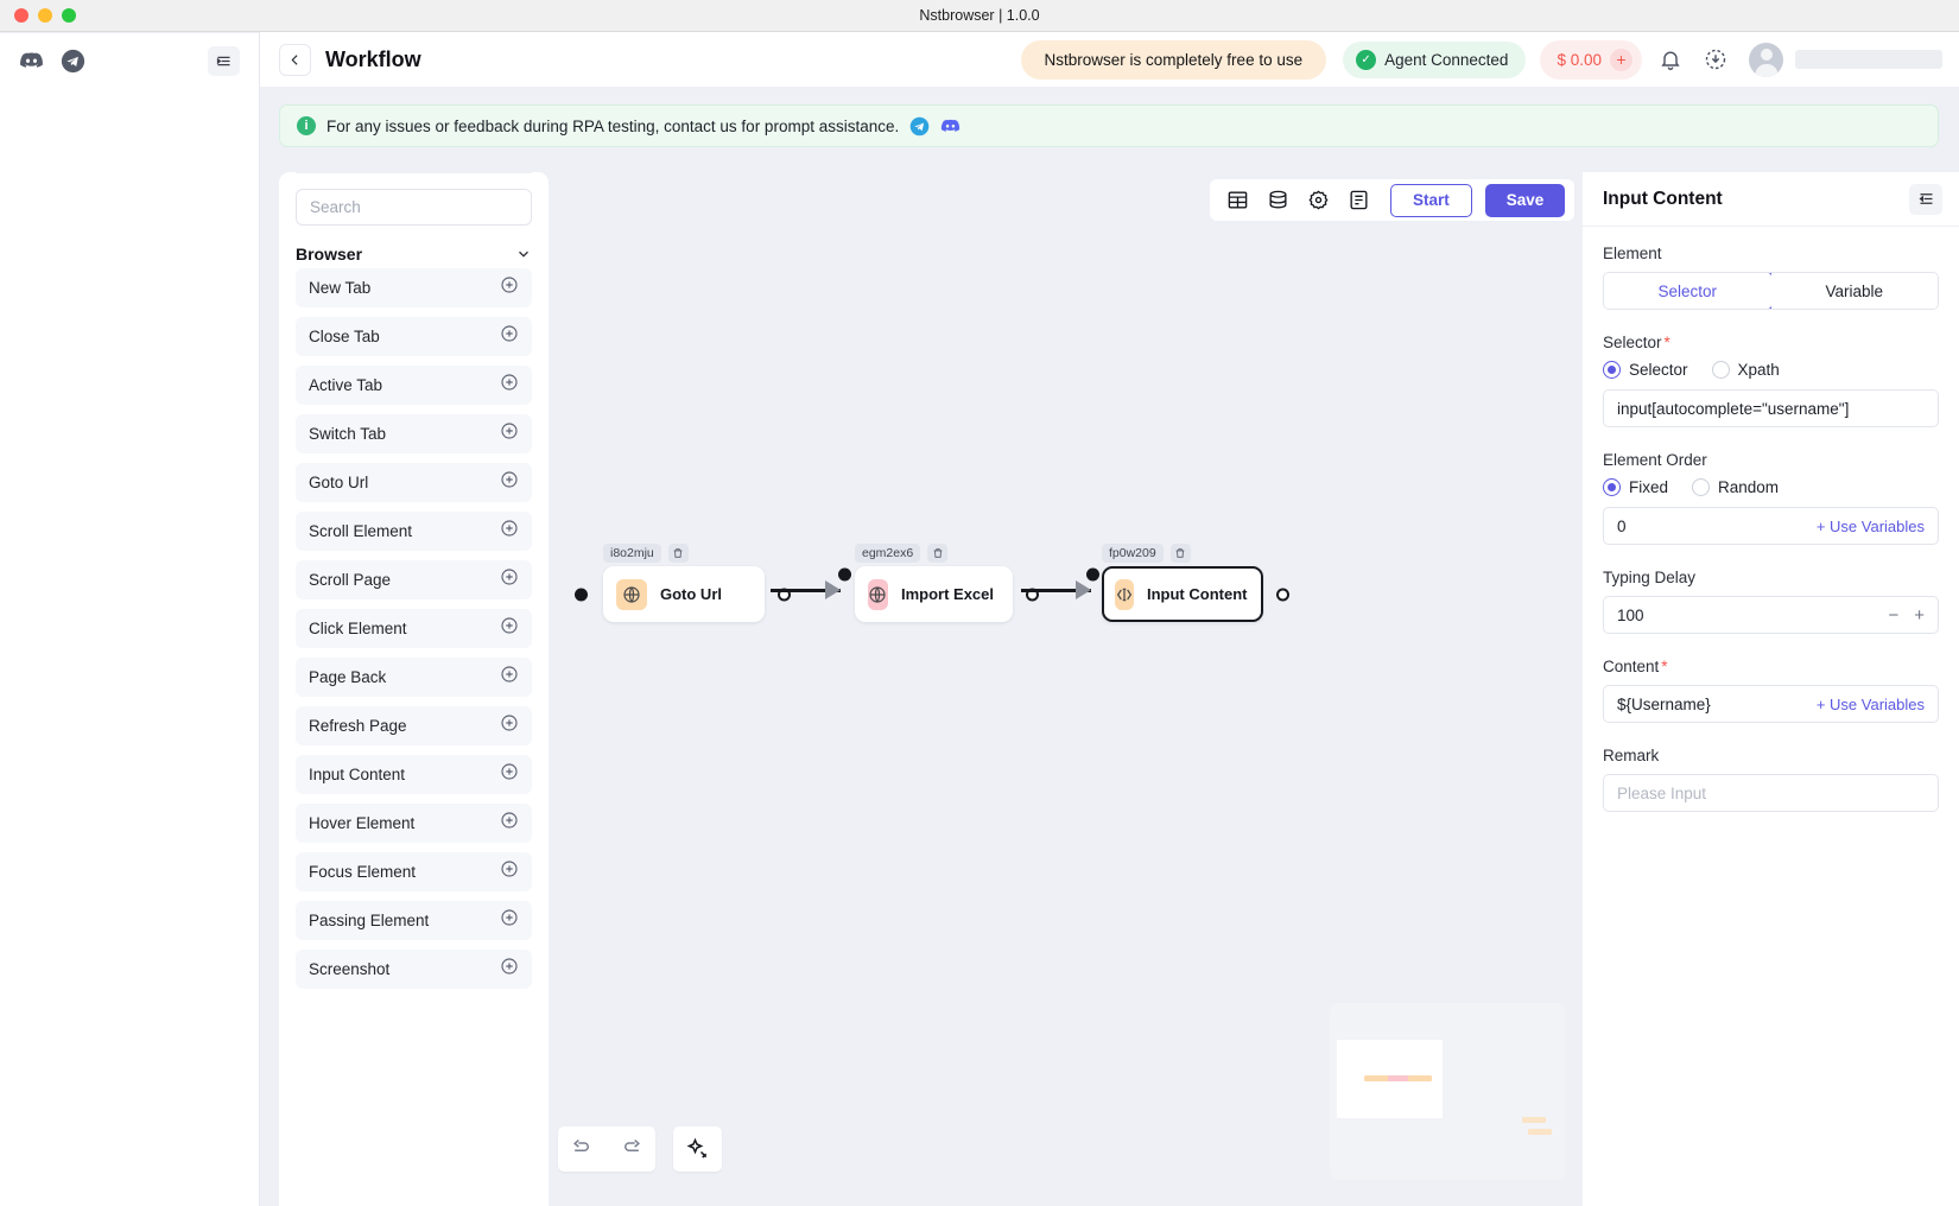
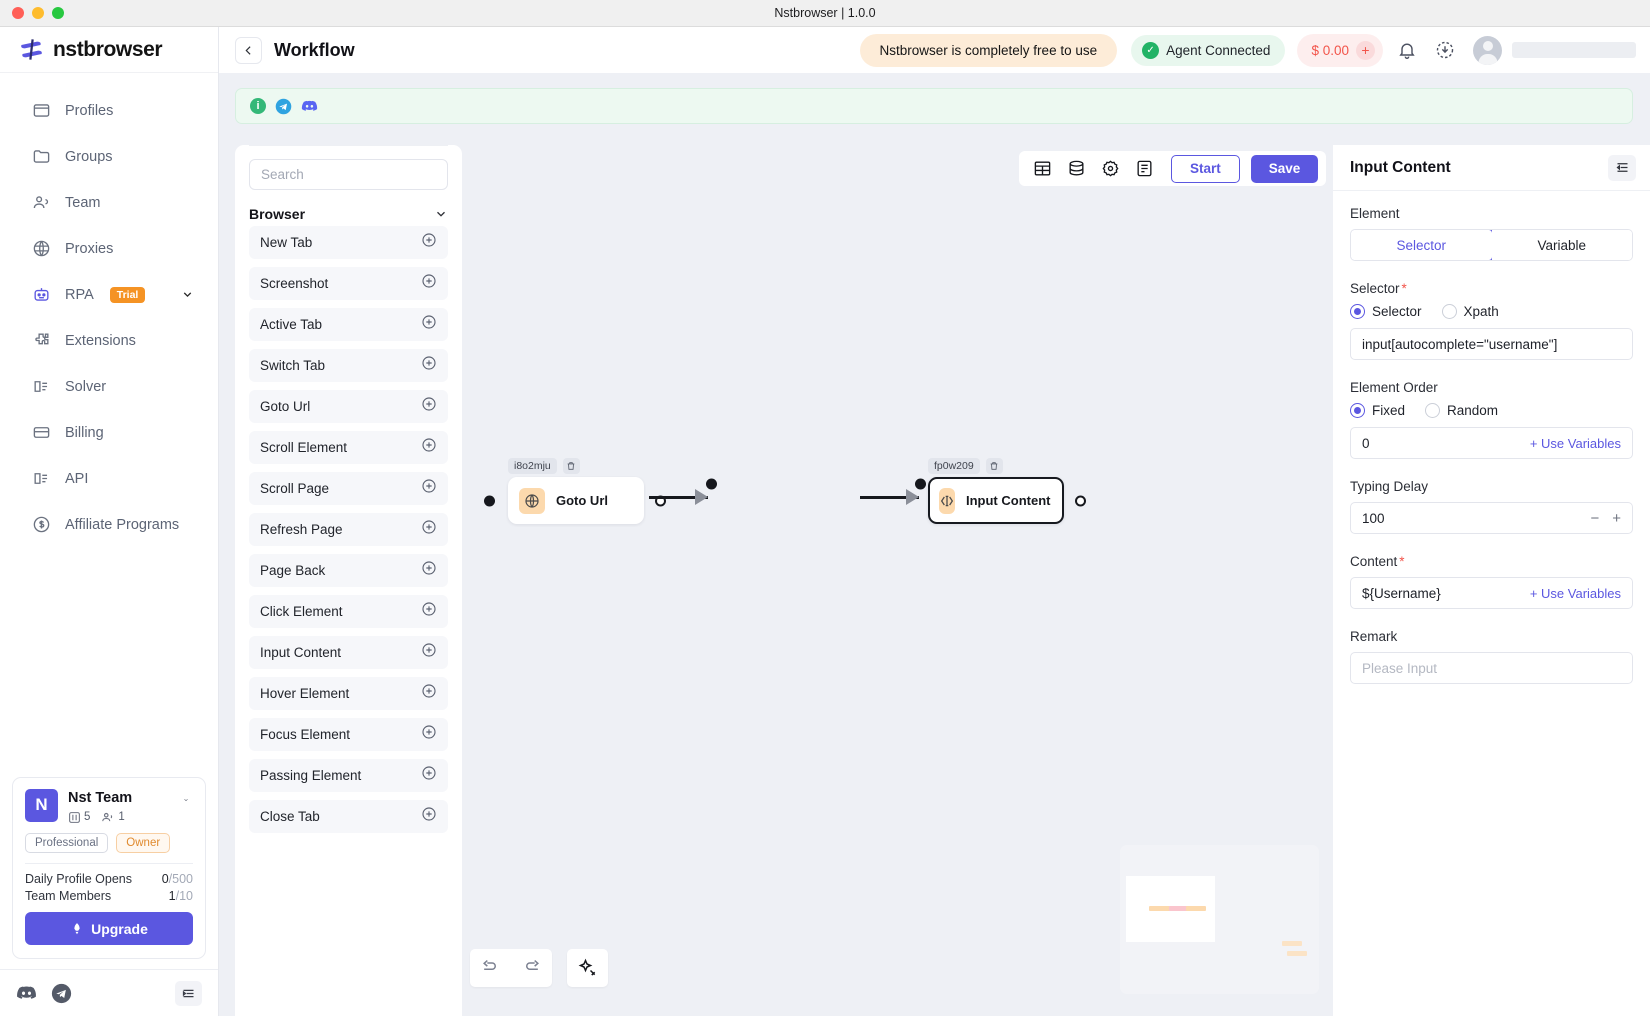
  Nstbrowser | 1.0.0
+ nstbrowser
+ Profiles
+ Groups
+ Team
+ Proxies
+ RPA
+ Trial
+ Extensions
+ Solver
+ Billing
+ API
+ Affiliate Programs
+ N
+ Nst Team
+ 5
+ 1
+ Professional
+ Owner
+ Daily Profile Opens
+ 0/500
+ Team Members
+ 1/10
+ Upgrade
  Workflow
  Nstbrowser is completely free to use
  ✓
  Agent Connected
  $ 0.00
  +
  i
- For any issues or feedback during RPA testing, contact us for prompt assistance.
  Search
  Browser
  New Tab
- Close Tab
+ Screenshot
  Active Tab
  Switch Tab
  Goto Url
  Scroll Element
  Scroll Page
- Click Element
+ Refresh Page
  Page Back
- Refresh Page
+ Click Element
  Input Content
  Hover Element
  Focus Element
  Passing Element
- Screenshot
+ Close Tab
  i8o2mju
  Goto Url
- egm2ex6
- Import Excel
  fp0w209
  Input Content
  Start
  Save
  Input Content
  Element
  Selector
  Variable
  Selector *
  Selector
  Xpath
  input[autocomplete="username"]
  Element Order
  Fixed
  Random
  0
  + Use Variables
  Typing Delay
  100
  −
  +
  Content *
  ${Username}
  + Use Variables
  Remark
  Please Input
